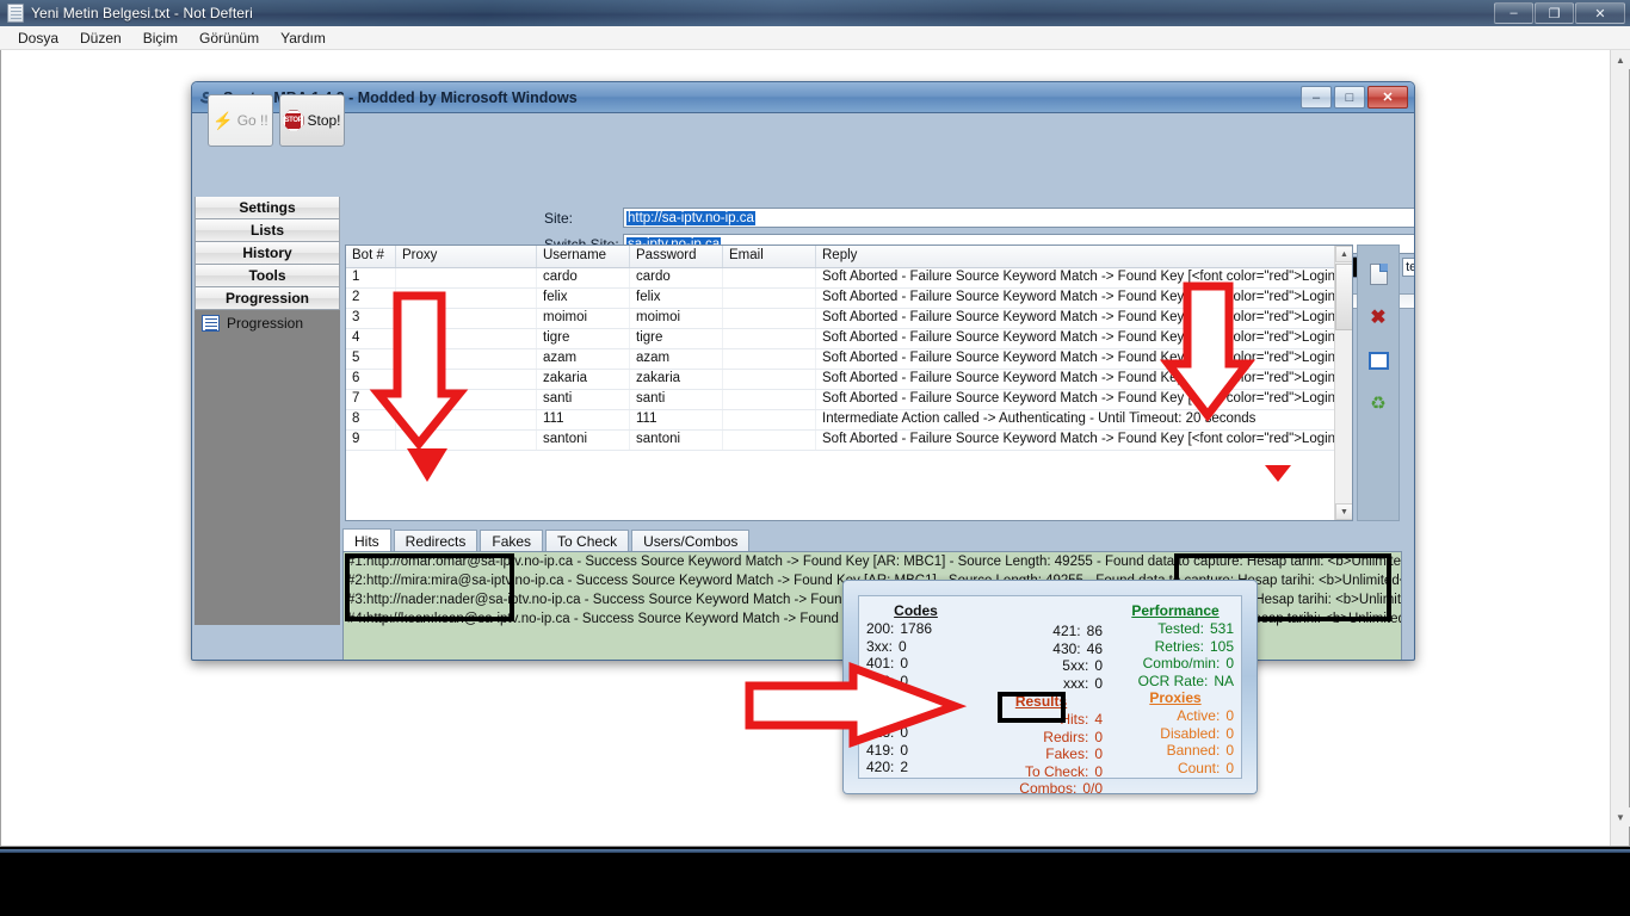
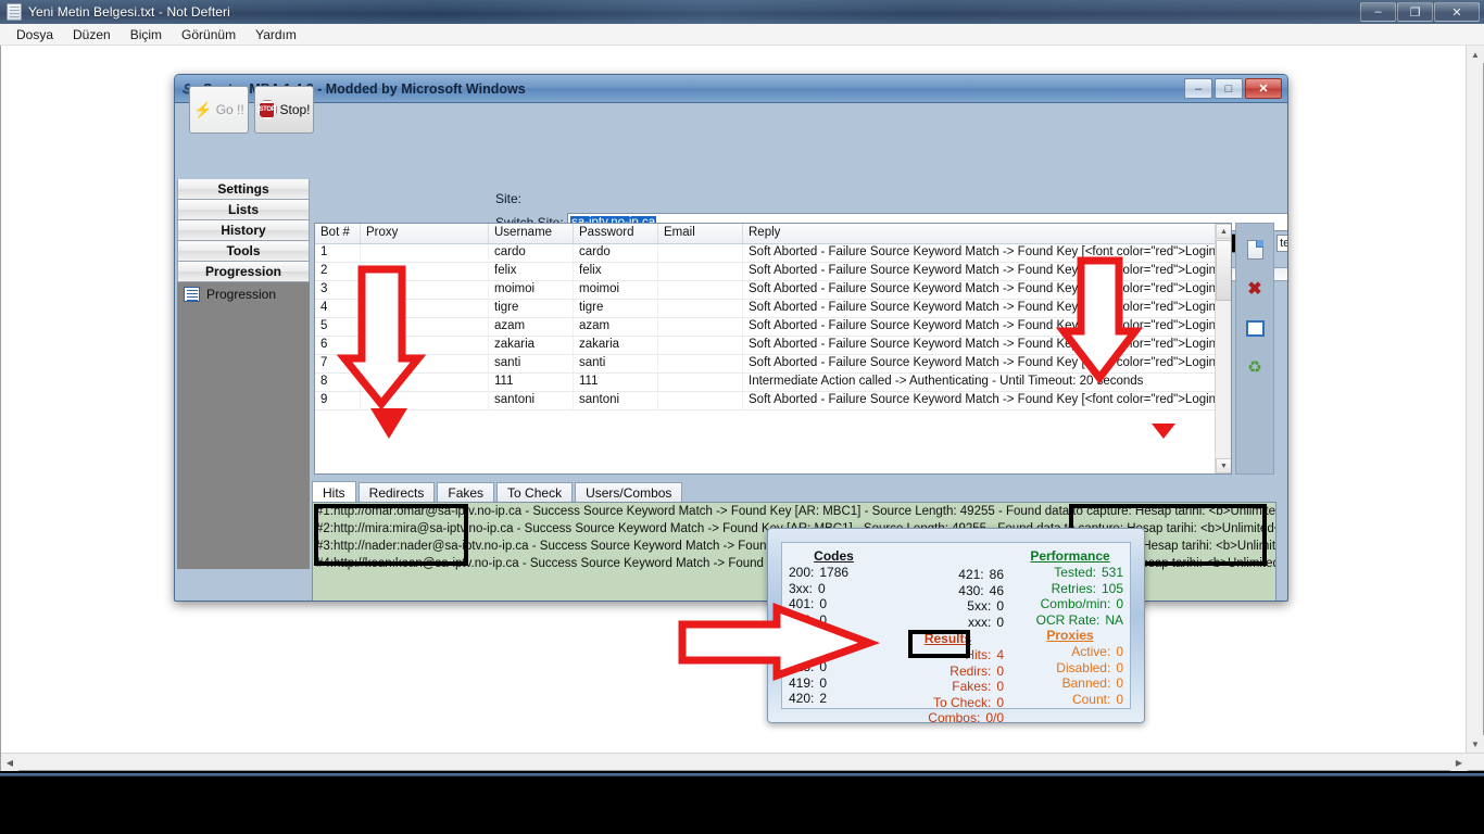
  Dosya
  Düzen
  Biçim
  Görünüm
  Yardım
  ▲
  ▼
+ ◀
+ ▶
  –
  □
  ✕
  ⚡
  Go !!
  Stop!
  Site:
- http://sa-iptv.no-ip.ca
  Settings
  Lists
  History
  Tools
  Progression
  Progression
  Bot #
  Proxy
  Username
  Password
  Email
  Reply
  1
  cardo
  cardo
  Soft Aborted - Failure Source Keyword Match -> Found Key [<font color="red">Login
  2
  felix
  felix
  Soft Aborted - Failure Source Keyword Match -> Found Keyolor="red">Login
  3
  moimoi
  moimoi
  Soft Aborted - Failure Source Keyword Match -> Found Keyolor="red">Login
  4
  tigre
  tigre
  Soft Aborted - Failure Source Keyword Match -> Found Keyolor="red">Login
  5
  azam
  azam
  Soft Aborted - Failure Source Keyword Match -> Found Keyolor="red">Login
  6
  zakaria
  zakaria
  Soft Aborted - Failure Source Keyword Match -> Found Kelor="red">Login
  7
  santi
  santi
  Soft Aborted - Failure Source Keyword Match -> Found Key color="red">Login
  8
  111
  111
  Intermediate Action called -> Authenticating - Until Timeout: 20econds
  9
  santoni
  santoni
  Soft Aborted - Failure Source Keyword Match -> Found Key [<font color="red">Login
  ✖
  ♻
  Hits
  Redirects
  Fakes
  To Check
  Users/Combos
  #1:http://omar:omar@sa-iptv.no-ip.ca - Success Source Keyword Match -> Found Key [AR: MBC1] - Source Length: 49255 - Found data to capture: Hesap tarihi: <b>Unlimite
  Codes
  200:
  1786
  3xx:
  0
  401:
  0
  0
  0
  419:
  0
  420:
  2
  421:
  86
  430:
  46
  5xx:
  0
  xxx:
  0
  Results
  Hits:
  4
  Redirs:
  0
  Fakes:
  0
  To Check:
  0
  Combos:
  0/0
  Performance
  Tested:
  531
  Retries:
  105
  Combo/min:
  0
  OCR Rate:
  NA
  Proxies
  Active:
  0
  Disabled:
  0
  Banned:
  0
  Count:
  0
